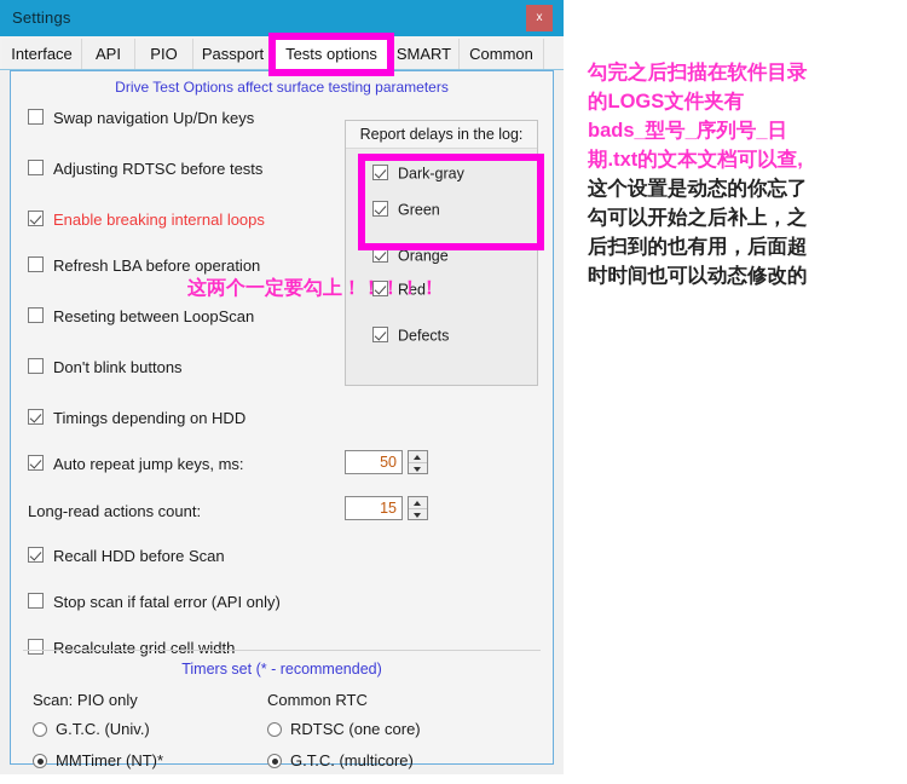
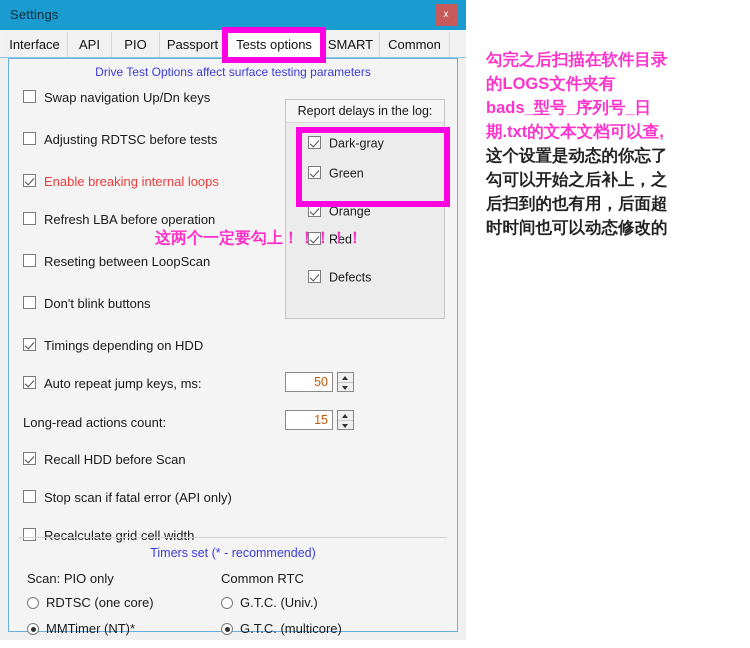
  Settings
  x
  Interface
  API
  PIO
  Passport
  Tests options
  SMART
  Common
  Drive Test Options affect surface testing parameters
  Swap navigation Up/Dn keys
  Adjusting RDTSC before tests
  Enable breaking internal loops
  Refresh LBA before operation
  Reseting between LoopScan
  Don't blink buttons
  Timings depending on HDD
  Auto repeat jump keys, ms:
  Recall HDD before Scan
  Stop scan if fatal error (API only)
  Recalculate grid cell width
  Long-read actions count:
  50
  15
  Report delays in the log:
  Dark-gray
  Green
  Orange
  Red
  Defects
  Timers set (* - recommended)
  Scan: PIO only
- G.T.C. (Univ.)
+ RDTSC (one core)
  MMTimer (NT)*
  Common RTC
- RDTSC (one core)
+ G.T.C. (Univ.)
  G.T.C. (multicore)
  这两个一定要勾上！！！！！
  勾完之后扫描在软件目录
  的LOGS文件夹有
  bads_型号_序列号_日
  期.txt的文本文档可以查,
  这个设置是动态的你忘了
  勾可以开始之后补上，之
  后扫到的也有用，后面超
  时时间也可以动态修改的
